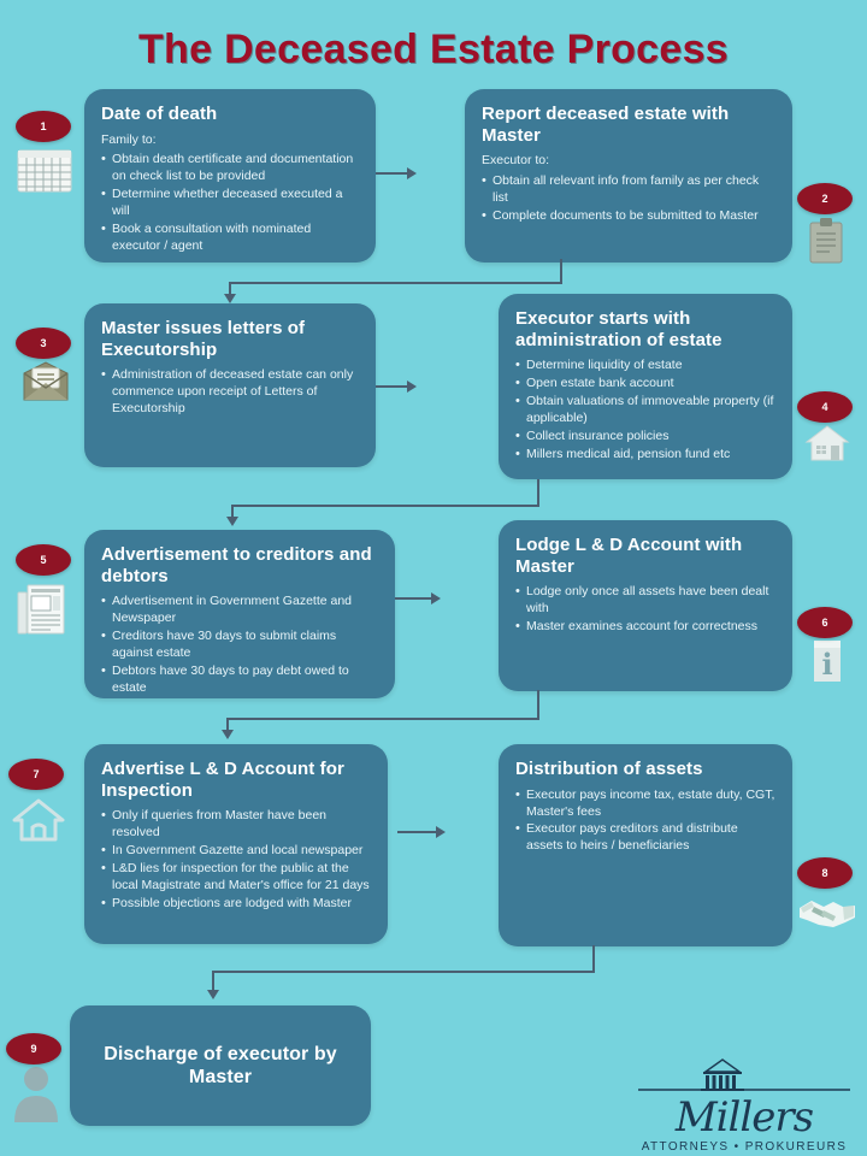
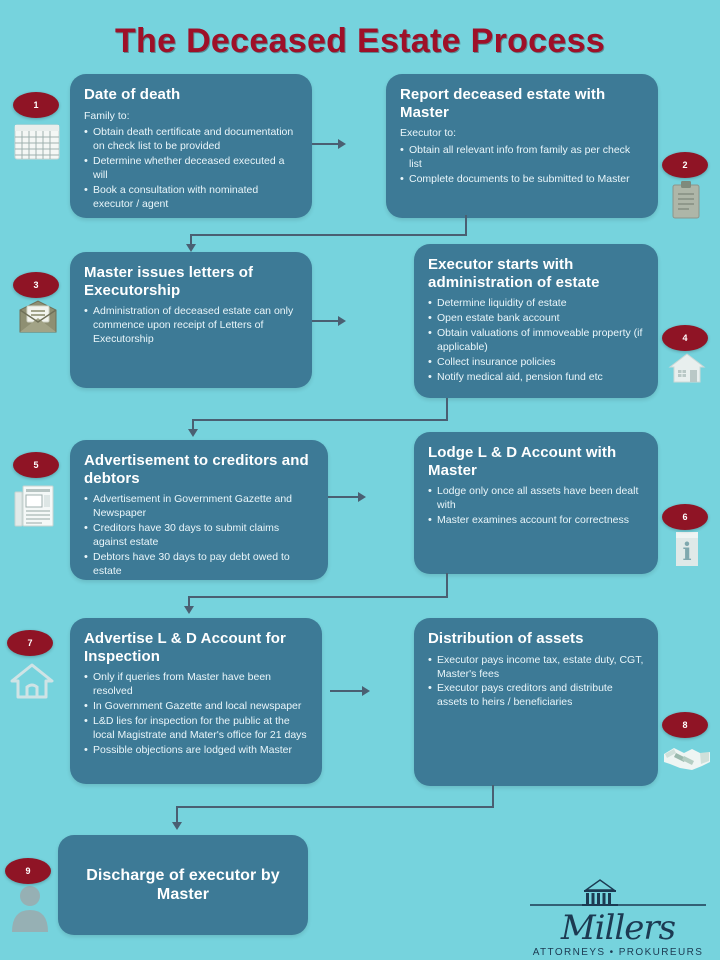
  The Deceased Estate Process
  Date of death
  Family to:
  Obtain death certificate and documentation on check list to be provided
  Determine whether deceased executed a will
  Book a consultation with nominated executor / agent
  1
  Report deceased estate with Master
  Executor to:
  Obtain all relevant info from family as per check list
  Complete documents to be submitted to Master
  2
  Master issues letters of Executorship
  Administration of deceased estate can only commence upon receipt of Letters of Executorship
  3
  Executor starts with administration of estate
  Determine liquidity of estate
  Open estate bank account
  Obtain valuations of immoveable property (if applicable)
  Collect insurance policies
- Millers medical aid, pension fund etc
+ Notify medical aid, pension fund etc
  4
  Advertisement to creditors and debtors
  Advertisement in Government Gazette and Newspaper
  Creditors have 30 days to submit claims against estate
  Debtors have 30 days to pay debt owed to estate
  5
  Lodge L & D Account with Master
  Lodge only once all assets have been dealt with
  Master examines account for correctness
  6
  i
  Advertise L & D Account for Inspection
  Only if queries from Master have been resolved
  In Government Gazette and local newspaper
  L&D lies for inspection for the public at the local Magistrate and Mater's office for 21 days
  Possible objections are lodged with Master
  7
  Distribution of assets
  Executor pays income tax, estate duty, CGT, Master's fees
  Executor pays creditors and distribute assets to heirs / beneficiaries
  8
  Discharge of executor by Master
  9
  Millers
  ATTORNEYS • PROKUREURS
